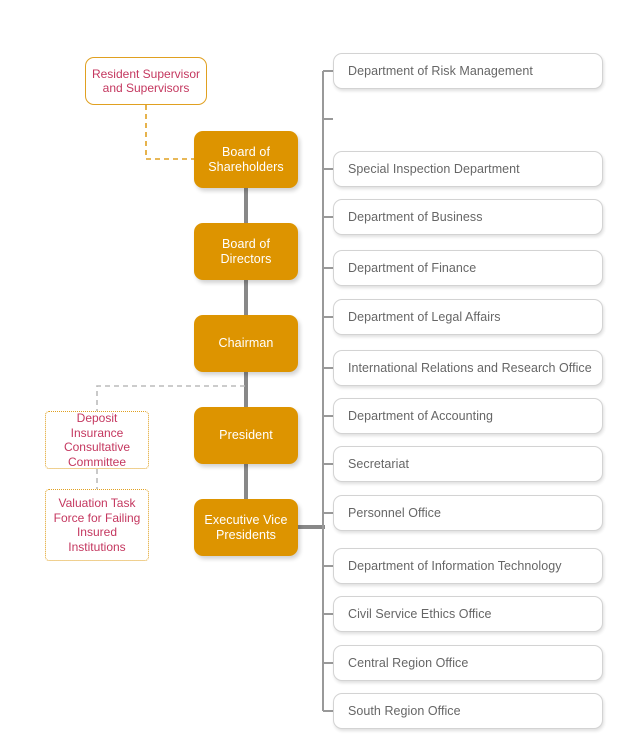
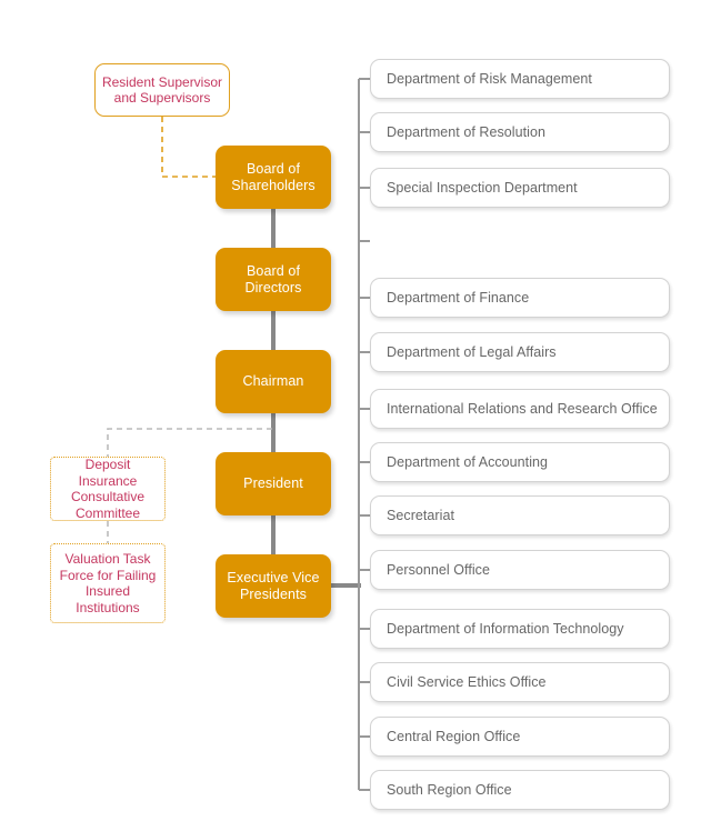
  Board of
  Shareholders
  Board of
  Directors
  Chairman
  President
  Executive Vice
  Presidents
  Resident Supervisor
  and Supervisors
  Deposit Insurance
  Consultative
  Committee
  Valuation Task
  Force for Failing
  Insured
  Institutions
  Department of Risk Management
+ Department of Resolution
  Special Inspection Department
- Department of Business
  Department of Finance
  Department of Legal Affairs
  International Relations and Research Office
  Department of Accounting
  Secretariat
  Personnel Office
  Department of Information Technology
  Civil Service Ethics Office
  Central Region Office
  South Region Office
